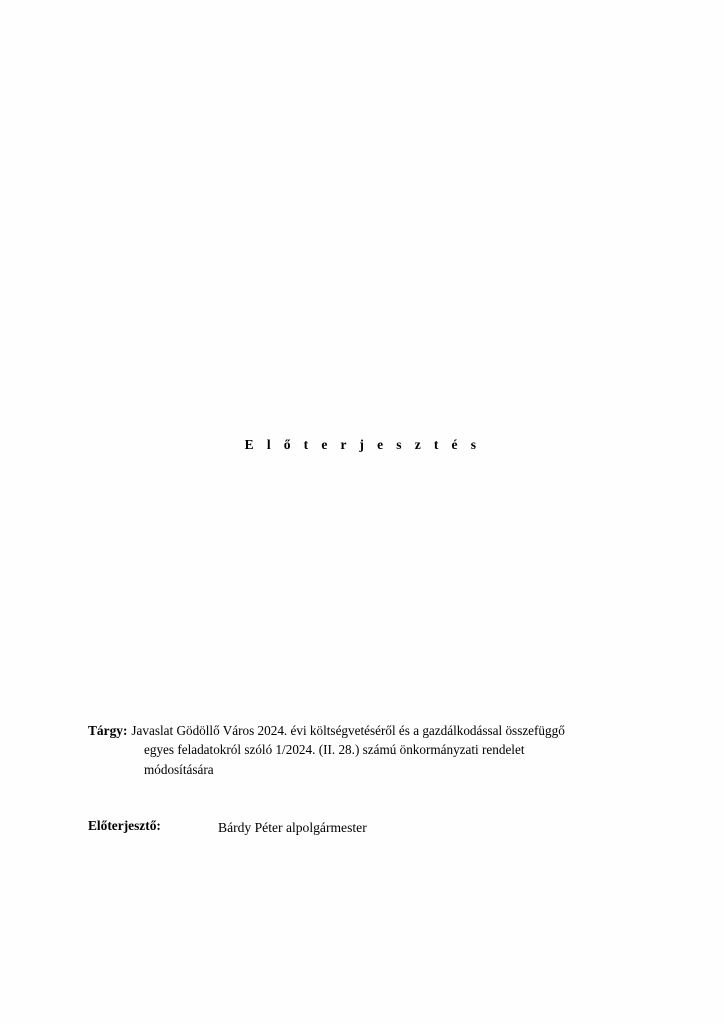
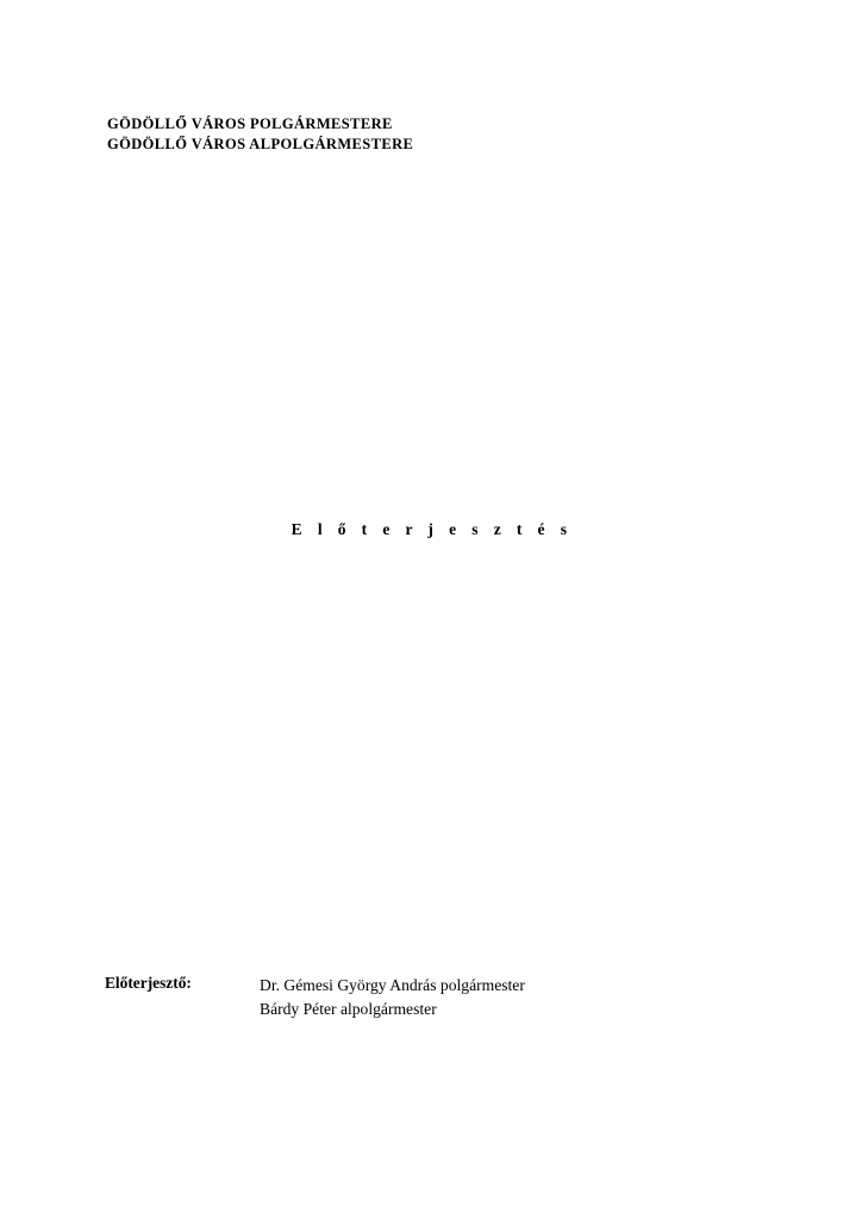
+ GÖDÖLLŐ VÁROS POLGÁRMESTERE
+ GÖDÖLLŐ VÁROS ALPOLGÁRMESTERE
  E l ő t e r j e s z t é s
- Tárgy: Javaslat Gödöllő Város 2024. évi költségvetéséről és a gazdálkodással összefüggő
- egyes feladatokról szóló 1/2024. (II. 28.) számú önkormányzati rendelet
- módosítására
  Előterjesztő:
+ Dr. Gémesi György András polgármester
  Bárdy Péter alpolgármester
